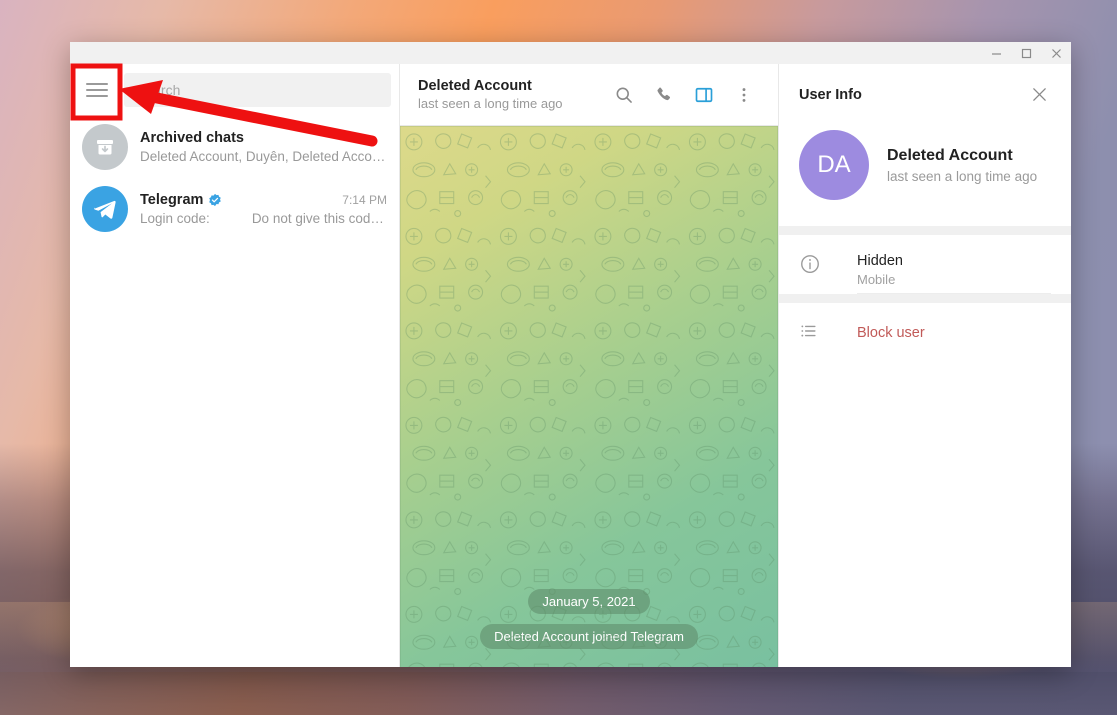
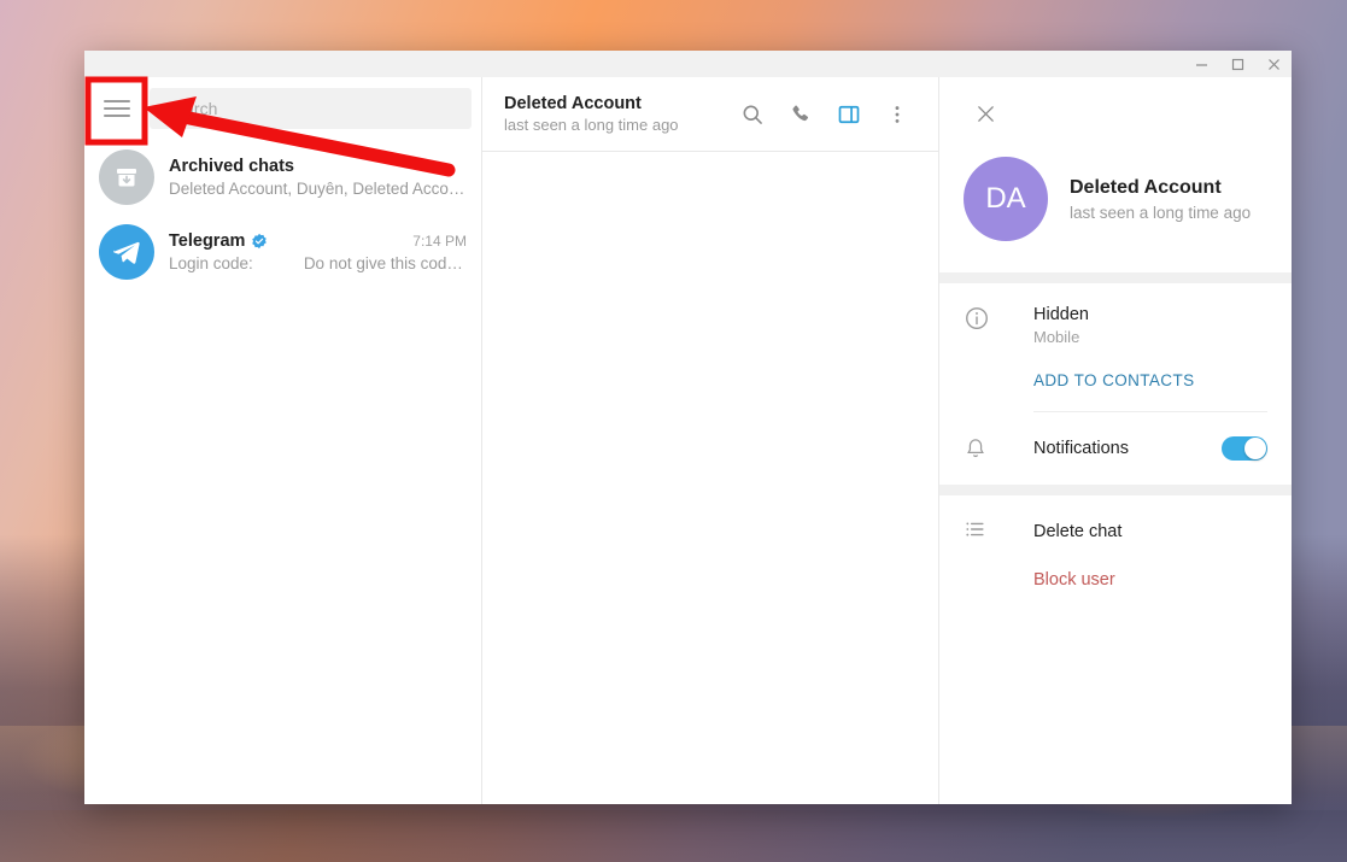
  Archived chats
  Deleted Account, Duyên, Deleted Accoun
  Telegram
  7:14 PM
  Login code:
  Do not give this code
  Deleted Account
  last seen a long time ago
- January 5, 2021
- Deleted Account joined Telegram
- User Info
  DA
  Deleted Account
  last seen a long time ago
  Hidden
  Mobile
+ ADD TO CONTACTS
+ Notifications
+ Delete chat
  Block user
